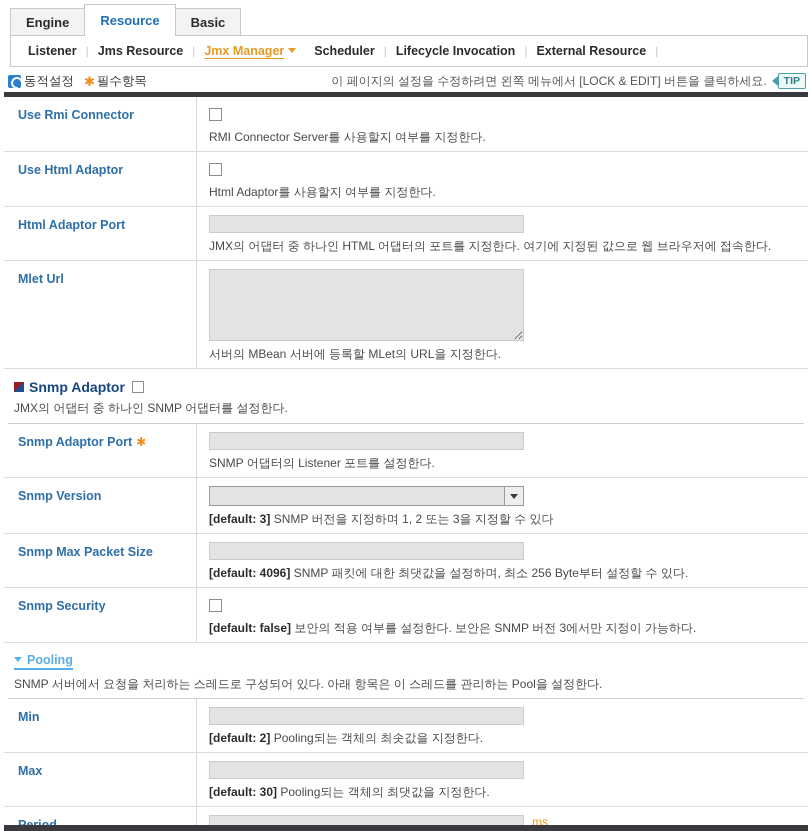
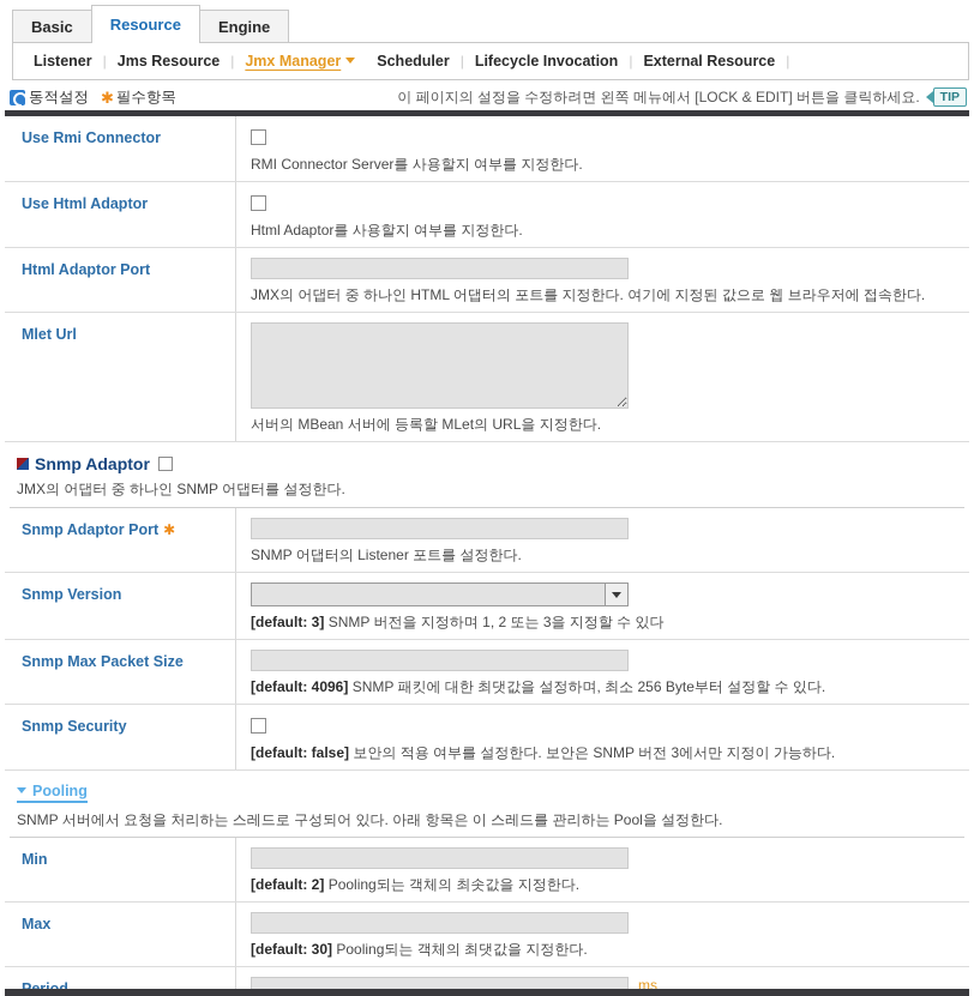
- Engine
+ Basic
  Resource
- Basic
+ Engine
  Listener
  |
  Jms Resource
  |
  Jmx Manager
  Scheduler
  |
  Lifecycle Invocation
  |
  External Resource
  |
  동적설정
  ✱
  필수항목
  이 페이지의 설정을 수정하려면 왼쪽 메뉴에서 [LOCK & EDIT] 버튼을 클릭하세요.
  TIP
  Use Rmi Connector
  RMI Connector Server를 사용할지 여부를 지정한다.
  Use Html Adaptor
  Html Adaptor를 사용할지 여부를 지정한다.
  Html Adaptor Port
  JMX의 어댑터 중 하나인 HTML 어댑터의 포트를 지정한다. 여기에 지정된 값으로 웹 브라우저에 접속한다.
  Mlet Url
  서버의 MBean 서버에 등록할 MLet의 URL을 지정한다.
  Snmp Adaptor
  JMX의 어댑터 중 하나인 SNMP 어댑터를 설정한다.
  Snmp Adaptor Port ✱
  SNMP 어댑터의 Listener 포트를 설정한다.
  Snmp Version
  [default: 3] SNMP 버전을 지정하며 1, 2 또는 3을 지정할 수 있다
  Snmp Max Packet Size
  [default: 4096] SNMP 패킷에 대한 최댓값을 설정하며, 최소 256 Byte부터 설정할 수 있다.
  Snmp Security
  [default: false] 보안의 적용 여부를 설정한다. 보안은 SNMP 버전 3에서만 지정이 가능하다.
  Pooling
  SNMP 서버에서 요청을 처리하는 스레드로 구성되어 있다. 아래 항목은 이 스레드를 관리하는 Pool을 설정한다.
  Min
  [default: 2] Pooling되는 객체의 최솟값을 지정한다.
  Max
  [default: 30] Pooling되는 객체의 최댓값을 지정한다.
  ms
